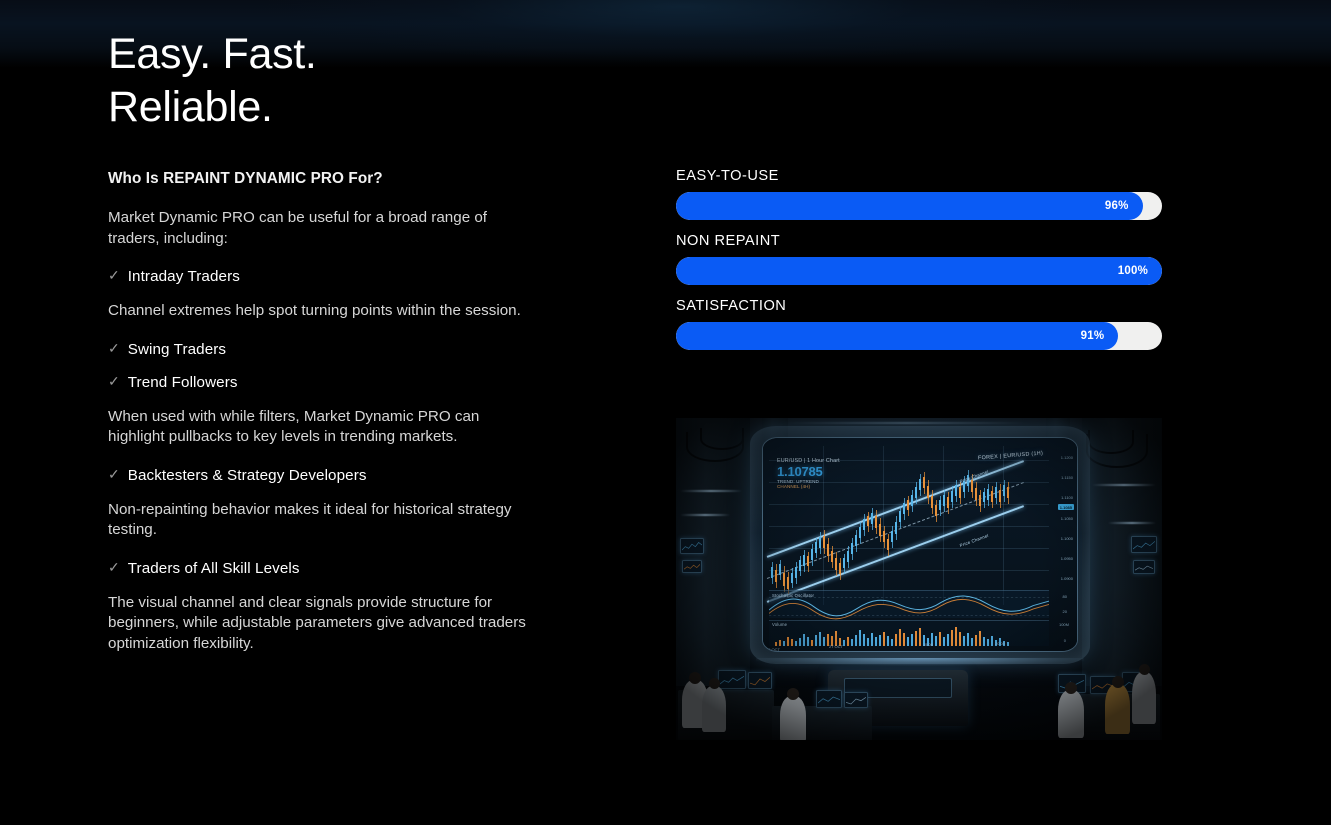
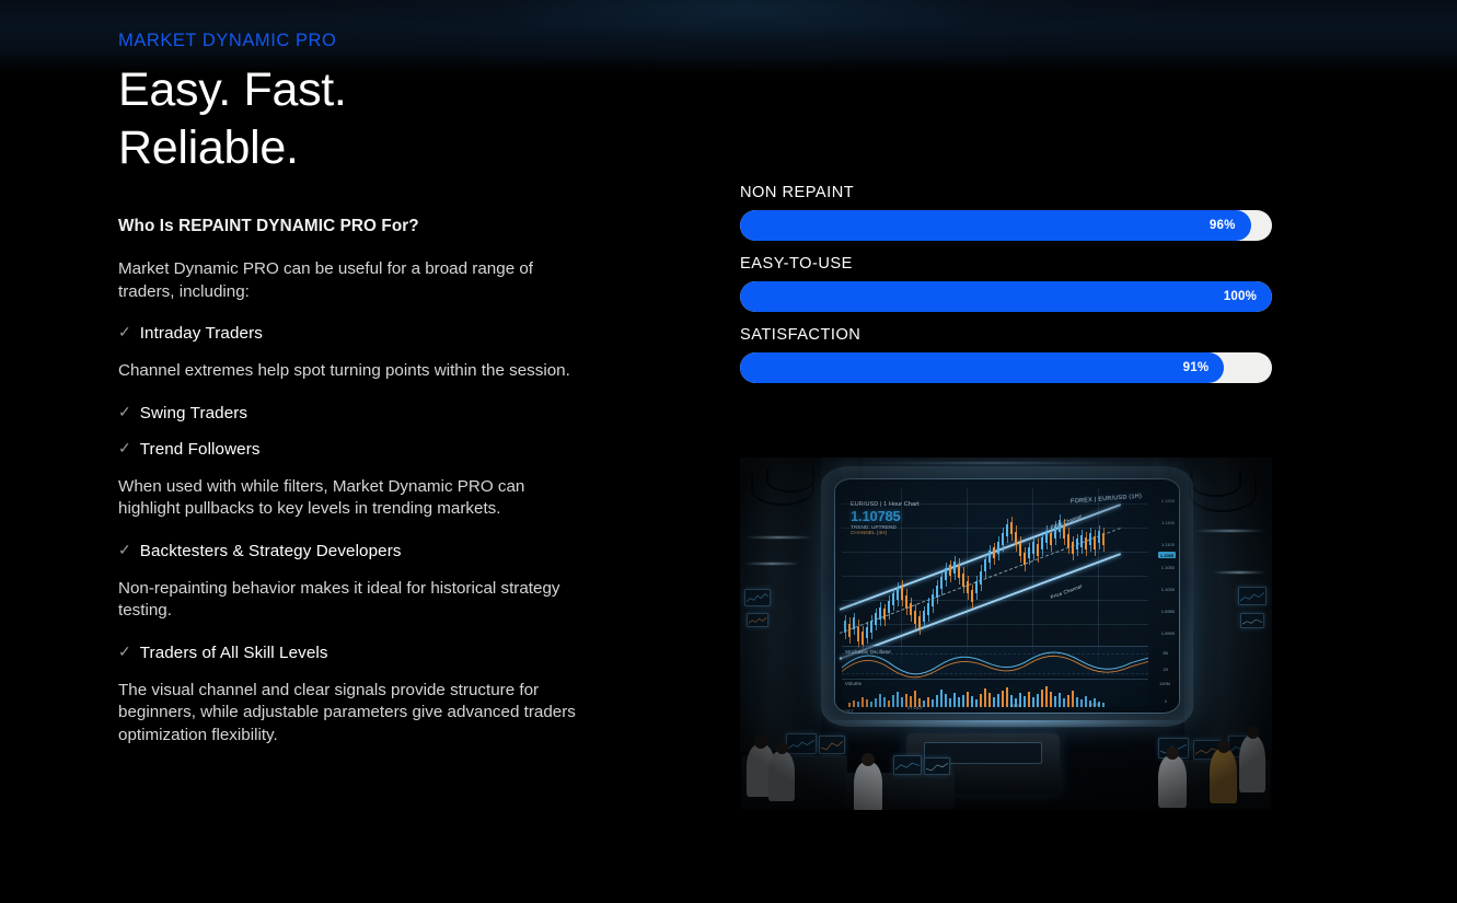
+ MARKET DYNAMIC PRO
  Easy. Fast.
  Reliable.
  Who Is REPAINT DYNAMIC PRO For?
  Market Dynamic PRO can be useful for a broad range of traders, including:
  ✓
  Intraday Traders
  Channel extremes help spot turning points within the session.
  ✓
  Swing Traders
  ✓
  Trend Followers
  When used with while filters, Market Dynamic PRO can highlight pullbacks to key levels in trending markets.
  ✓
  Backtesters & Strategy Developers
  Non-repainting behavior makes it ideal for historical strategy testing.
  ✓
  Traders of All Skill Levels
  The visual channel and clear signals provide structure for beginners, while adjustable parameters give advanced traders optimization flexibility.
- EASY-TO-USE
+ NON REPAINT
  96%
- NON REPAINT
+ EASY-TO-USE
  100%
  SATISFACTION
  91%
